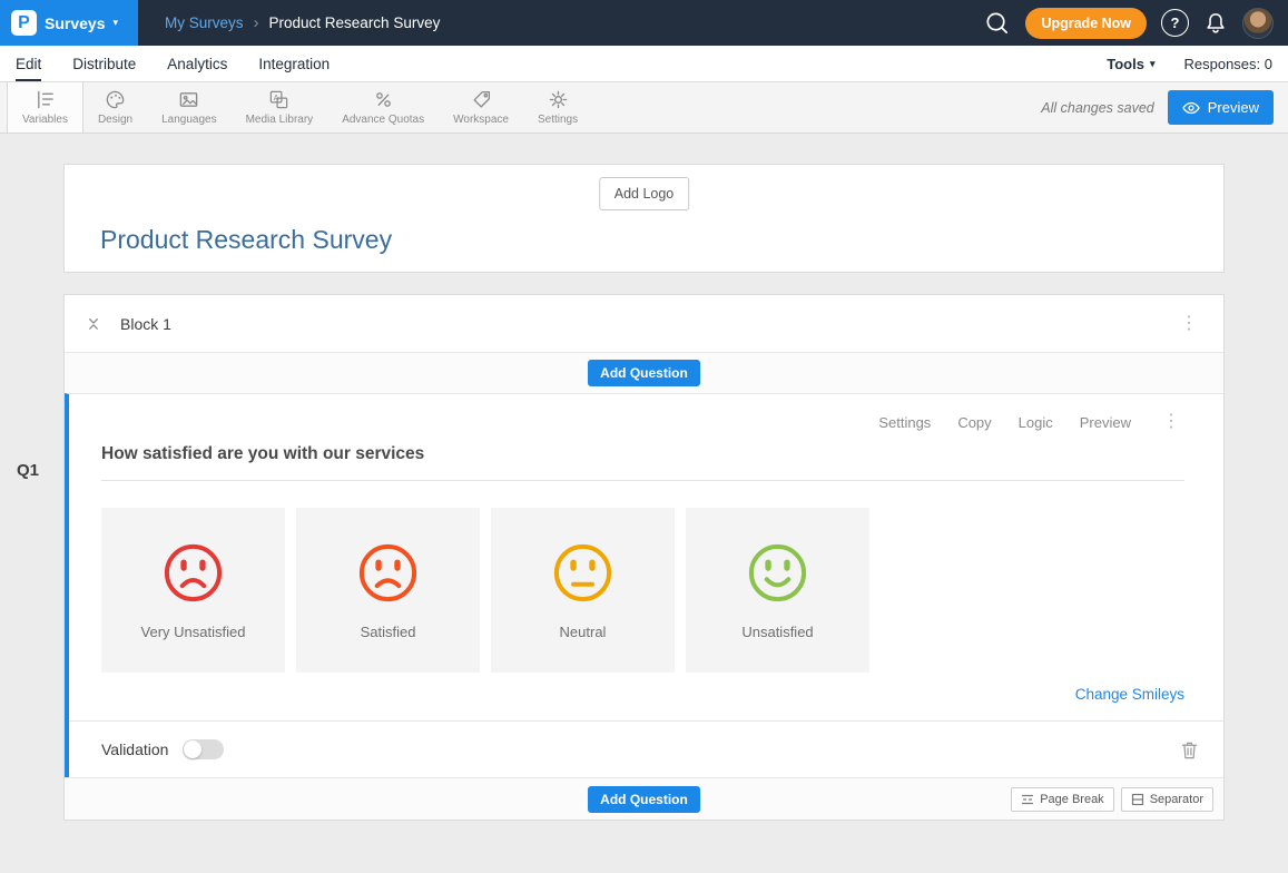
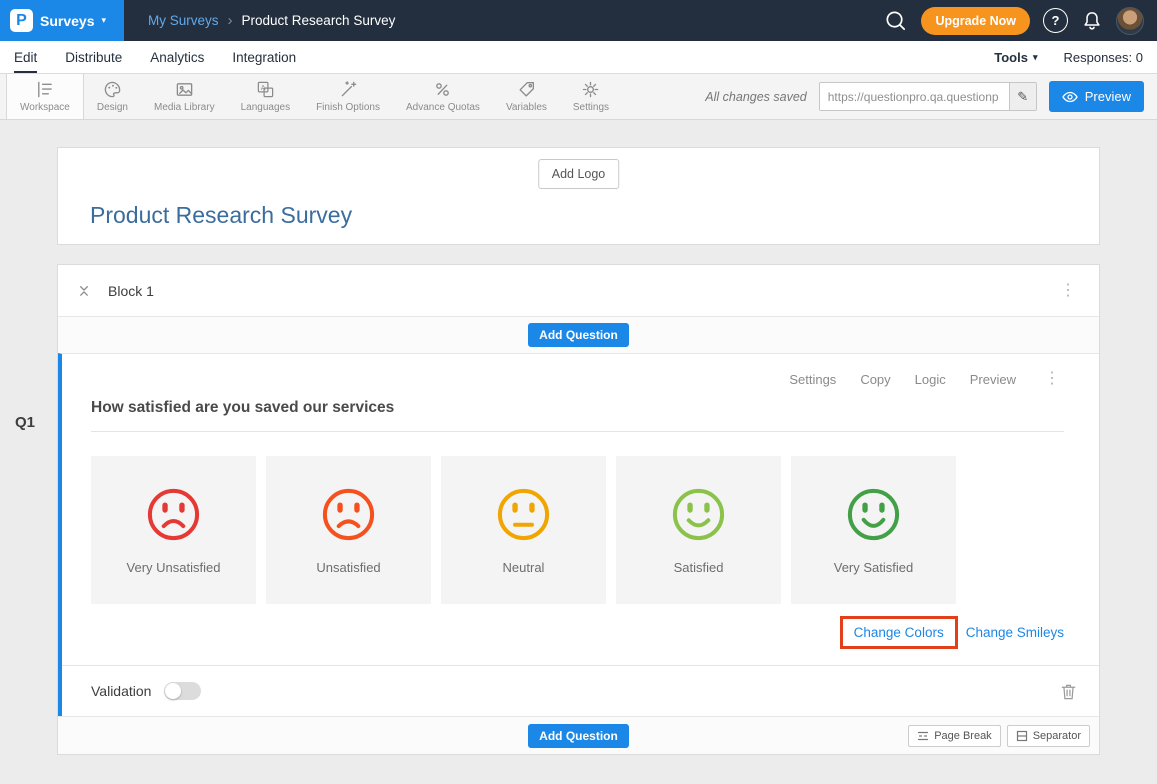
  P
  Surveys
  ▾
  My Surveys
  ›
  Product Research Survey
  Upgrade Now
  ?
  Edit
  Distribute
  Analytics
  Integration
  Tools
  ▾
  Responses: 0
- Variables
+ Workspace
  Design
- Languages
+ Media Library
  A
- Media Library
+ Languages
+ Finish Options
  Advance Quotas
- Workspace
+ Variables
  Settings
  All changes saved
+ https://questionpro.qa.questionp
+ ✎
  Preview
  Add Logo
  Product Research Survey
  Block 1
  ⋮
  Add Question
  Q1
  Settings
  Copy
  Logic
  Preview
  ⋮
- How satisfied are you with our services
+ How satisfied are you saved our services
  Very Unsatisfied
- Satisfied
+ Unsatisfied
  Neutral
- Unsatisfied
+ Satisfied
+ Very Satisfied
+ Change Colors
  Change Smileys
  Validation
  Add Question
  Page Break
  Separator
